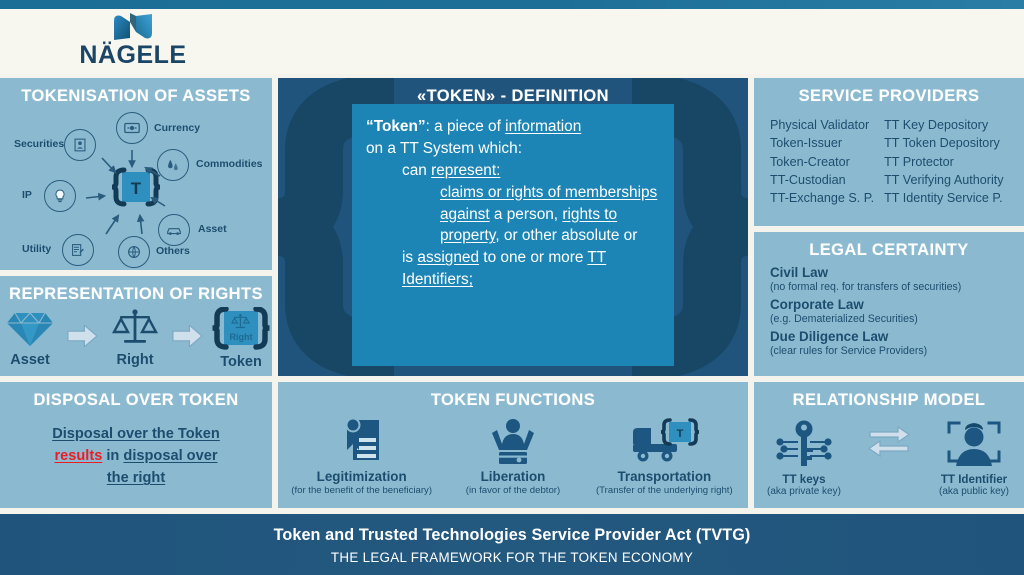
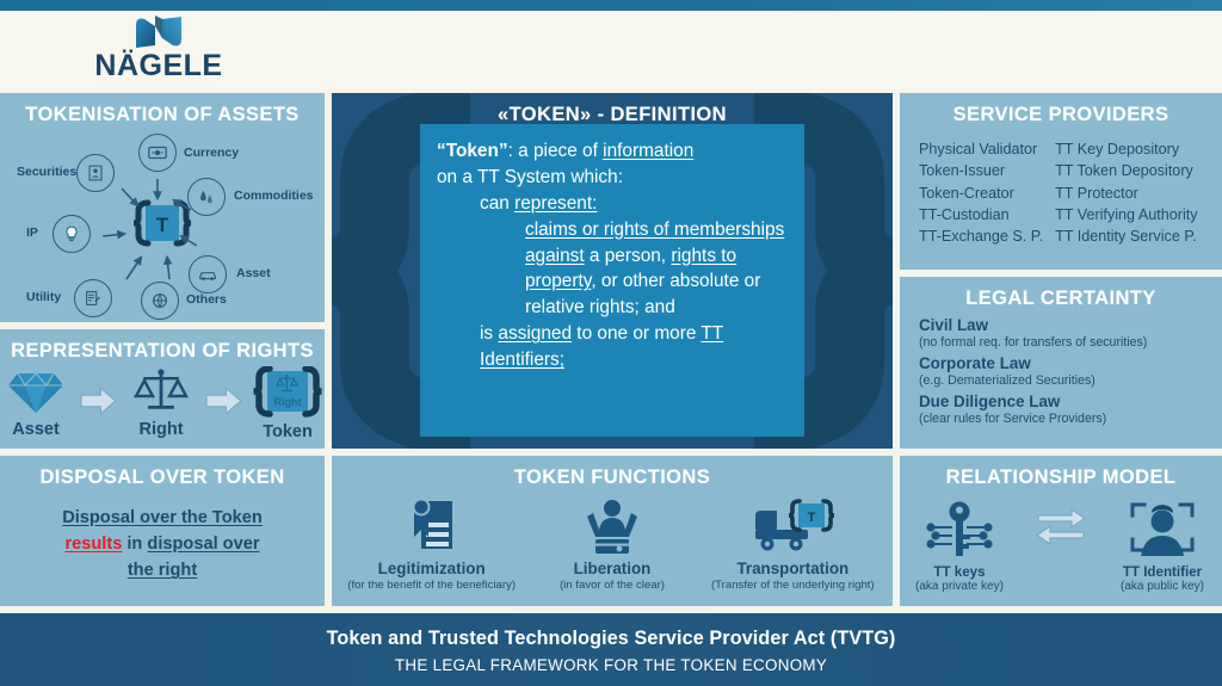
  NÄGELE
  TOKENISATION OF ASSETS
  T
  Currency
  Commodities
  Asset
  Others
  Utility
  IP
  Securities
  REPRESENTATION OF RIGHTS
  Asset
  Right
  Right
  Token
  «TOKEN» - DEFINITION
  “Token”: a piece of information
  on a TT System which:
  can represent:
  claims or rights of memberships
  against a person, rights to
  property, or other absolute or
+ relative rights; and
  is assigned to one or more TT
  Identifiers;
  SERVICE PROVIDERS
  Physical Validator
  Token-Issuer
  Token-Creator
  TT-Custodian
  TT-Exchange S. P.
  TT Key Depository
  TT Token Depository
  TT Protector
  TT Verifying Authority
  TT Identity Service P.
  LEGAL CERTAINTY
  Civil Law
  (no formal req. for transfers of securities)
  Corporate Law
  (e.g. Dematerialized Securities)
  Due Diligence Law
  (clear rules for Service Providers)
  DISPOSAL OVER TOKEN
  Disposal over the Token
  results in disposal over
  the right
  TOKEN FUNCTIONS
  Legitimization
  (for the benefit of the beneficiary)
  Liberation
- (in favor of the debtor)
+ (in favor of the clear)
  T
  Transportation
  (Transfer of the underlying right)
  RELATIONSHIP MODEL
  TT keys
  (aka private key)
  TT Identifier
  (aka public key)
  Token and Trusted Technologies Service Provider Act (TVTG)
  THE LEGAL FRAMEWORK FOR THE TOKEN ECONOMY
